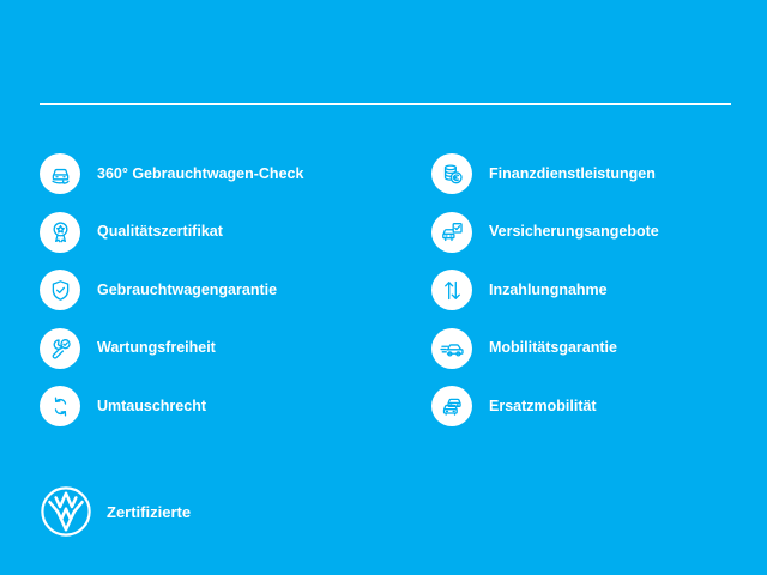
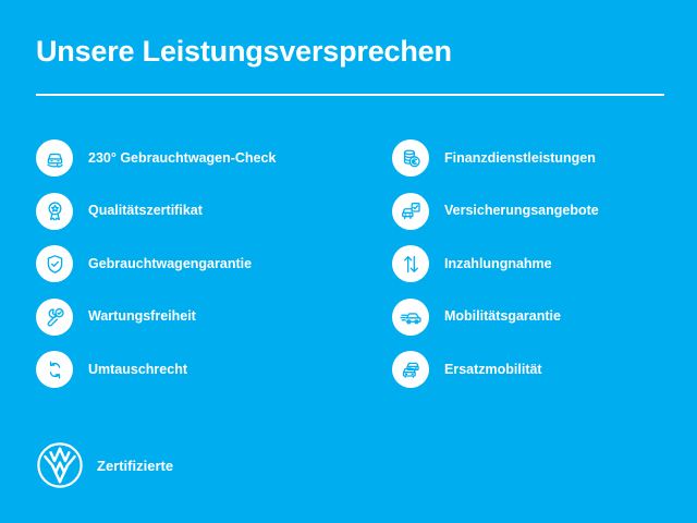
+ Unsere Leistungsversprechen
- 360° Gebrauchtwagen-Check
+ 230° Gebrauchtwagen-Check
  Qualitätszertifikat
  Gebrauchtwagengarantie
  Wartungsfreiheit
  Umtauschrecht
  Finanzdienstleistungen
  Versicherungsangebote
  Inzahlungnahme
  Mobilitätsgarantie
  Ersatzmobilität
  Zertifizierte
